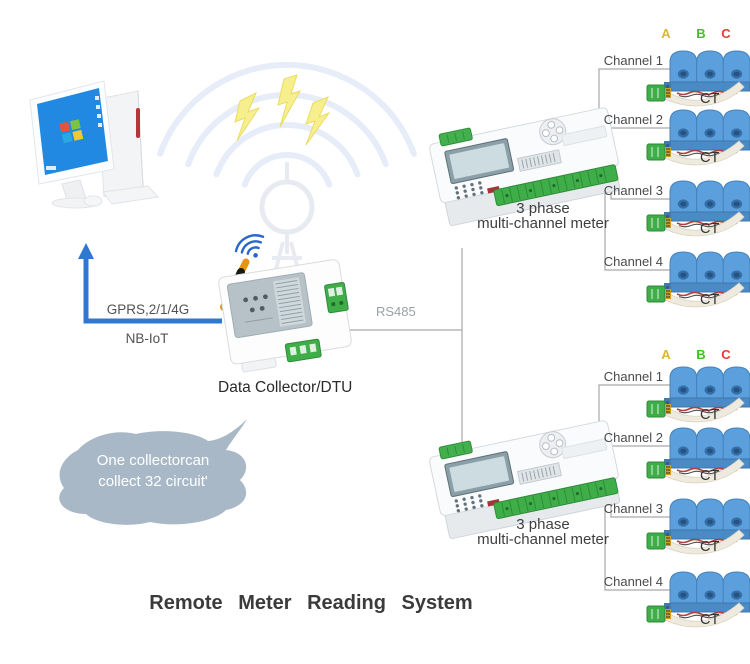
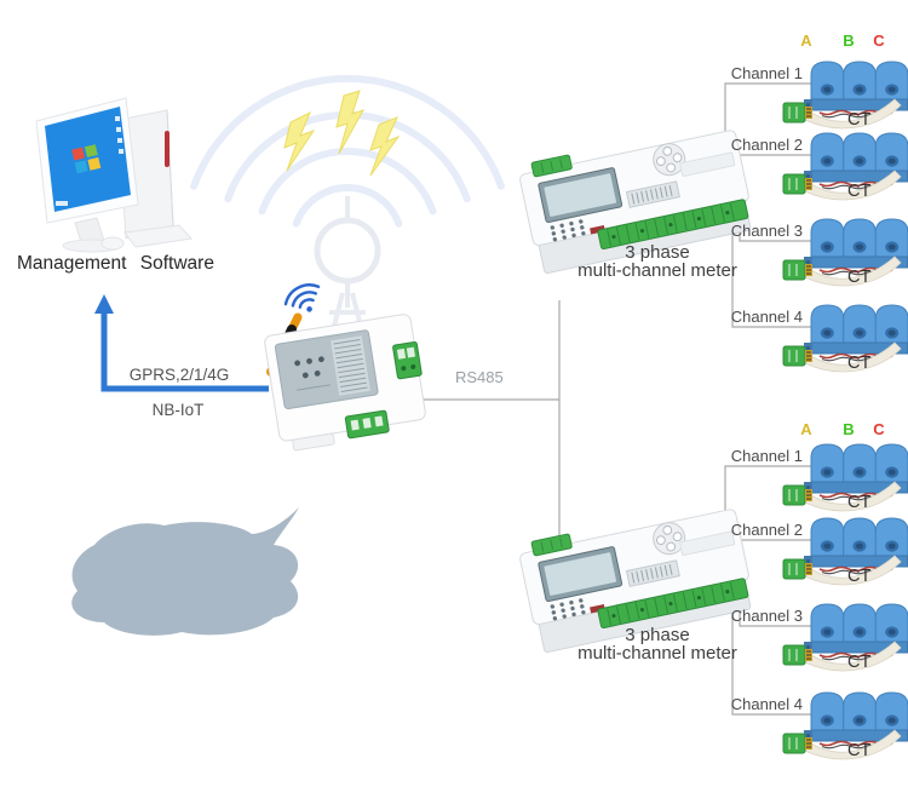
+ Management Software
  GPRS,2/1/4G
  NB-IoT
- Data Collector/DTU
  RS485
  3 phase
  multi-channel meter
  3 phase
  multi-channel meter
  A
  B
  C
  A
  B
  C
  Channel 1
  Channel 2
  Channel 3
  Channel 4
  Channel 1
  Channel 2
  Channel 3
  Channel 4
  CT
  CT
  CT
  CT
  CT
  CT
  CT
  CT
- One collectorcan
- collect 32 circuit'
- Remote Meter Reading System
